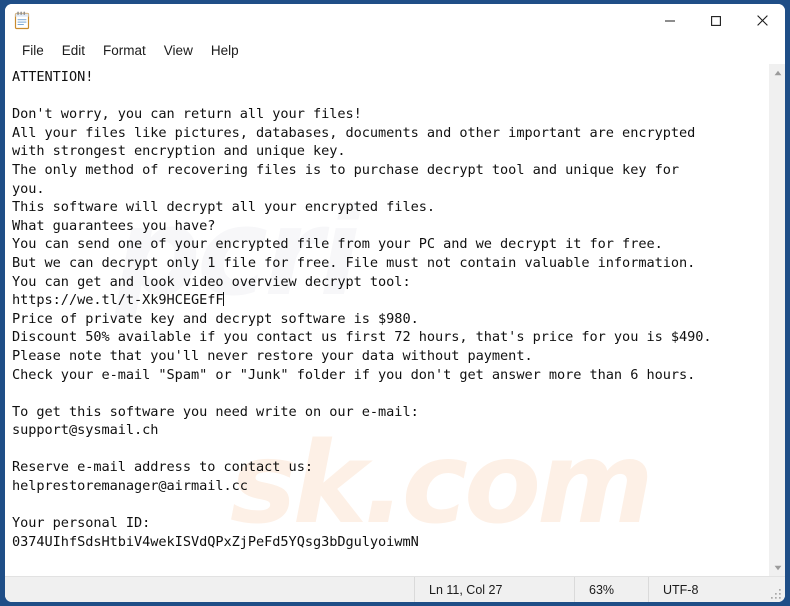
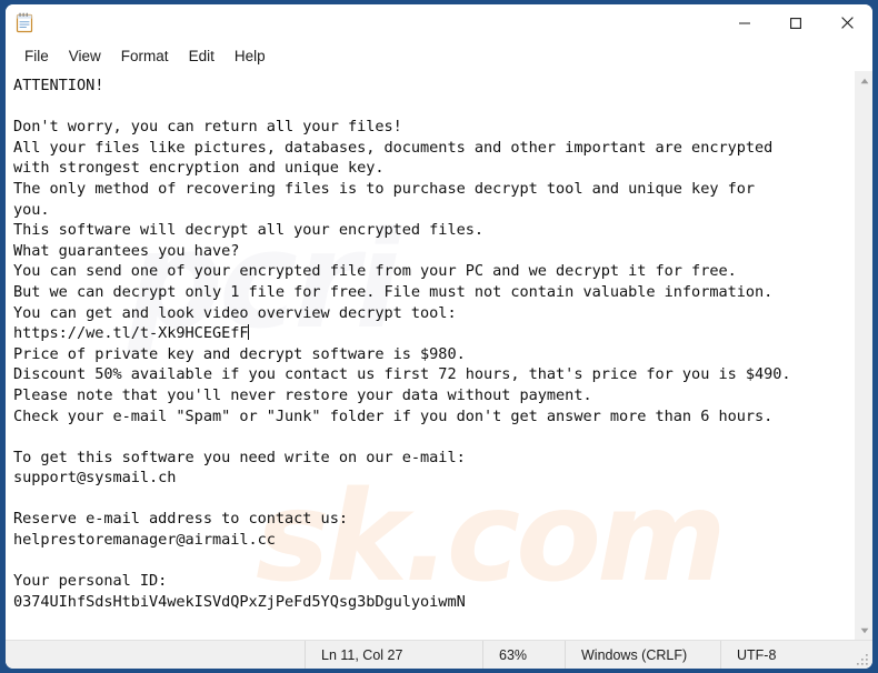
  File
- Edit
+ View
  Format
- View
+ Edit
  Help
  pcri
  sk.com
  ATTENTION!
  Don't worry, you can return all your files!
  All your files like pictures, databases, documents and other important are encrypted
  with strongest encryption and unique key.
  The only method of recovering files is to purchase decrypt tool and unique key for
  you.
  This software will decrypt all your encrypted files.
  What guarantees you have?
  You can send one of your encrypted file from your PC and we decrypt it for free.
  But we can decrypt only 1 file for free. File must not contain valuable information.
  You can get and look video overview decrypt tool:
  https://we.tl/t-Xk9HCEGEfF
  Price of private key and decrypt software is $980.
  Discount 50% available if you contact us first 72 hours, that's price for you is $490.
  Please note that you'll never restore your data without payment.
  Check your e-mail "Spam" or "Junk" folder if you don't get answer more than 6 hours.
  To get this software you need write on our e-mail:
  support@sysmail.ch
  Reserve e-mail address to contact us:
  helprestoremanager@airmail.cc
  Your personal ID:
  0374UIhfSdsHtbiV4wekISVdQPxZjPeFd5YQsg3bDgulyoiwmN
  Ln 11, Col 27
  63%
+ Windows (CRLF)
  UTF-8
